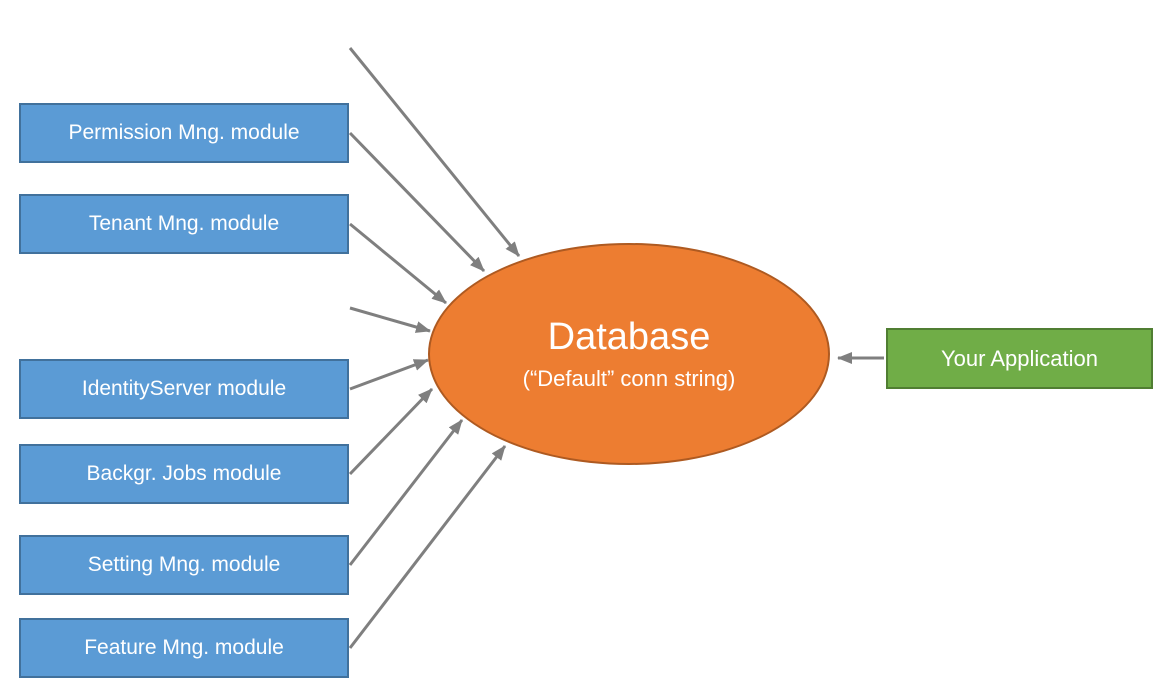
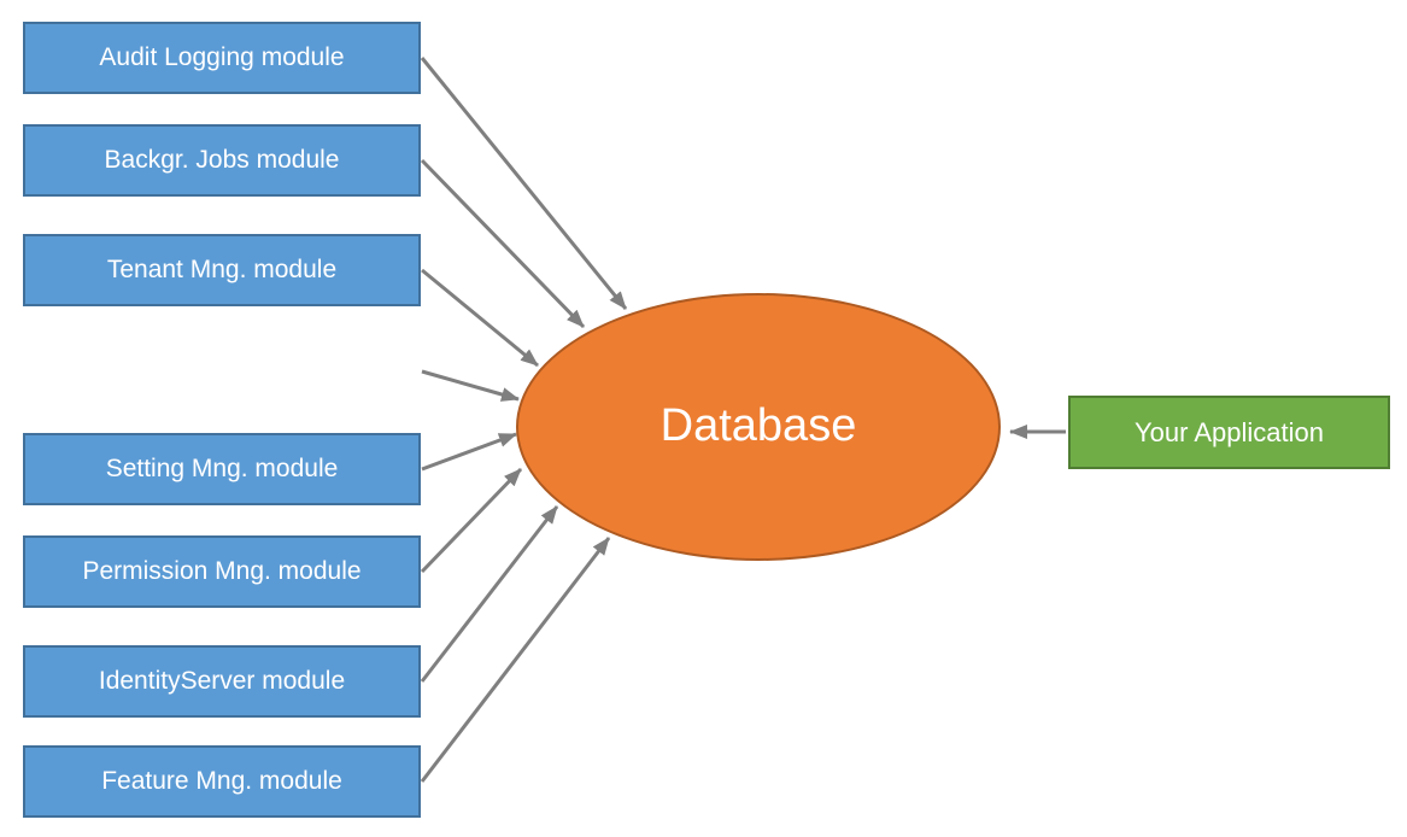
+ Audit Logging module
- Permission Mng. module
+ Backgr. Jobs module
  Tenant Mng. module
- IdentityServer module
+ Setting Mng. module
- Backgr. Jobs module
+ Permission Mng. module
- Setting Mng. module
+ IdentityServer module
  Feature Mng. module
  Database
- (“Default” conn string)
  Your Application
